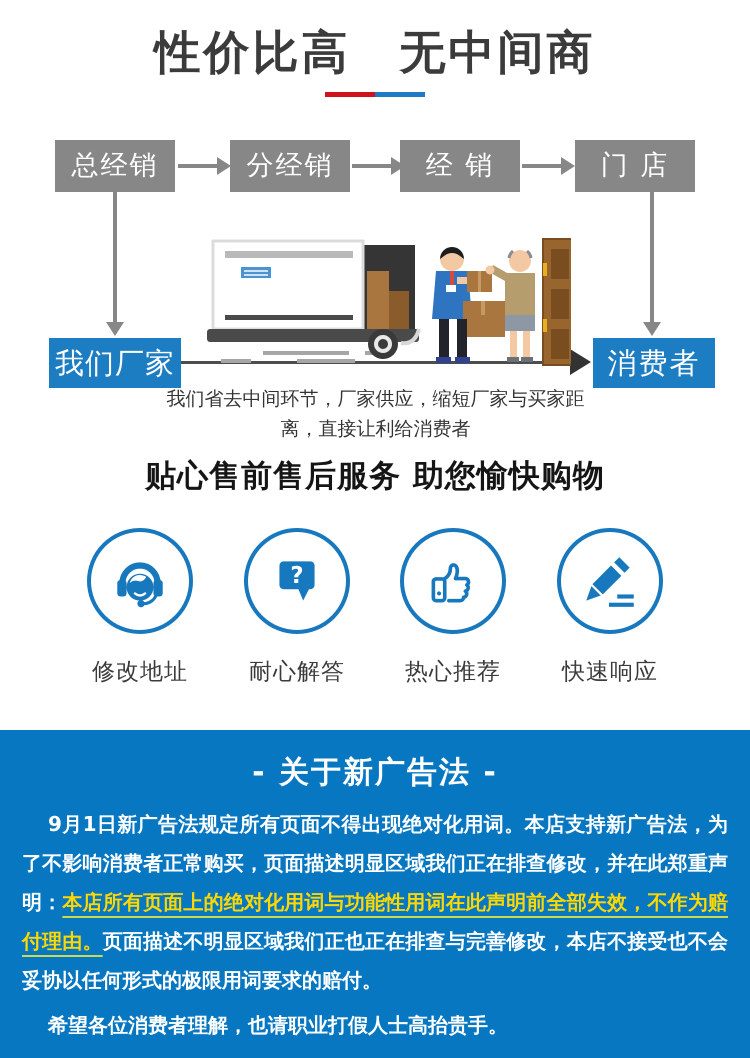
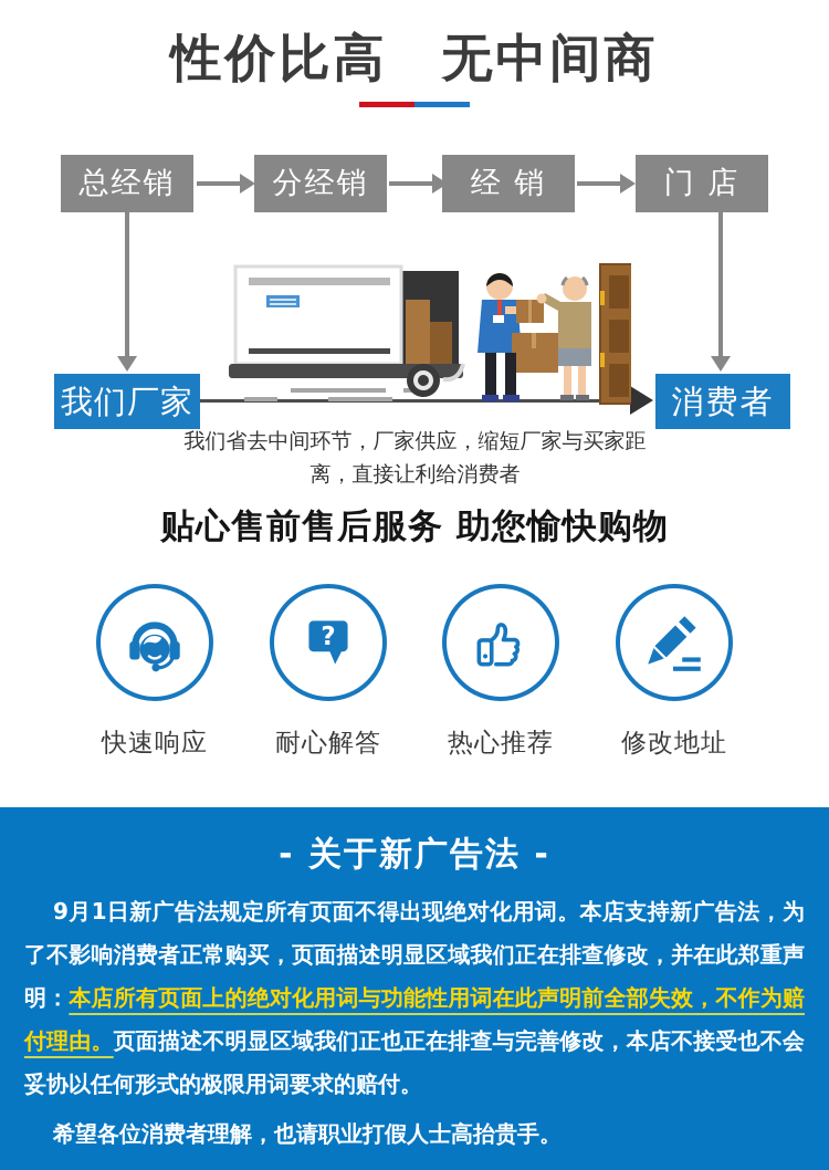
  性价比高 无中间商
  总经销
  分经销
  经 销
  门 店
  我们厂家
  消费者
  我们省去中间环节，厂家供应，缩短厂家与买家距离，直接让利给消费者
  贴心售前售后服务 助您愉快购物
  ?
- 修改地址
+ 快速响应
  耐心解答
  热心推荐
- 快速响应
+ 修改地址
  - 关于新广告法 -
  9月1日新广告法规定所有页面不得出现绝对化用词。本店支持新广告法，为了不影响消费者正常购买，页面描述明显区域我们正在排查修改，并在此郑重声明：本店所有页面上的绝对化用词与功能性用词在此声明前全部失效，不作为赔付理由。页面描述不明显区域我们正也正在排查与完善修改，本店不接受也不会妥协以任何形式的极限用词要求的赔付。
  希望各位消费者理解，也请职业打假人士高抬贵手。
